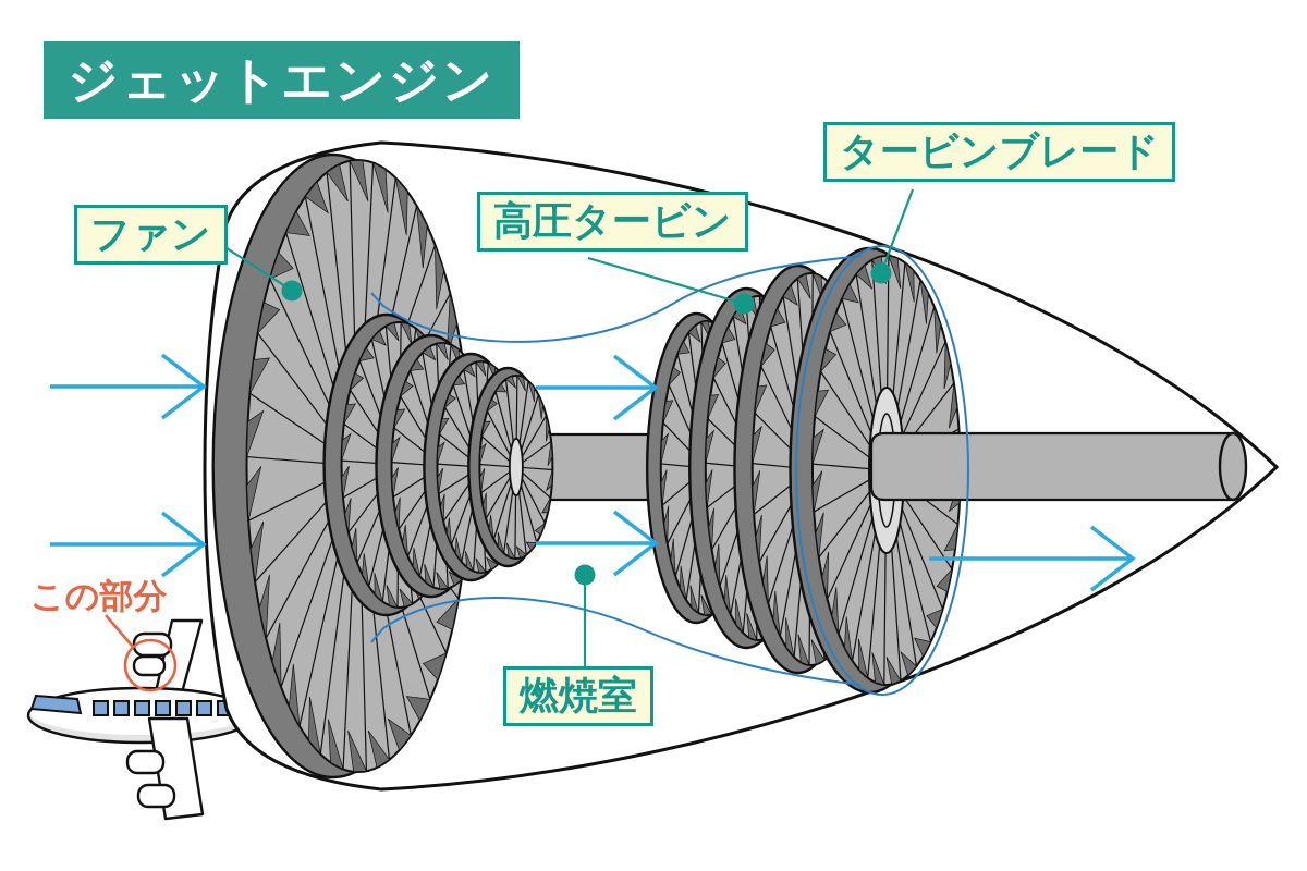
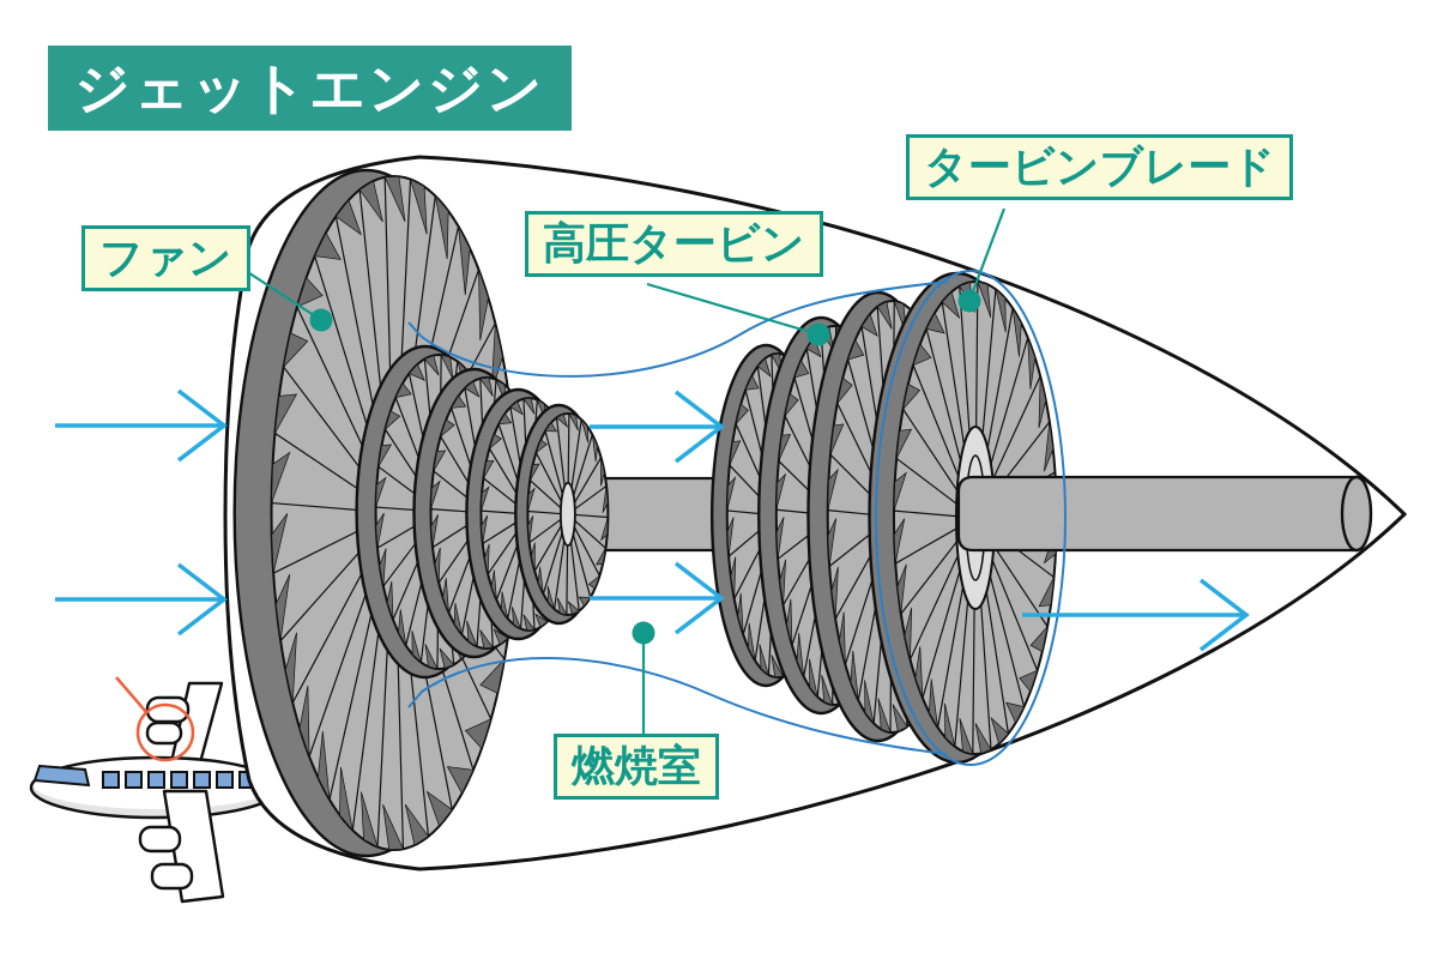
  ジェットエンジン
  ファン
  高圧タービン
  タービンブレード
  燃焼室
- この部分
